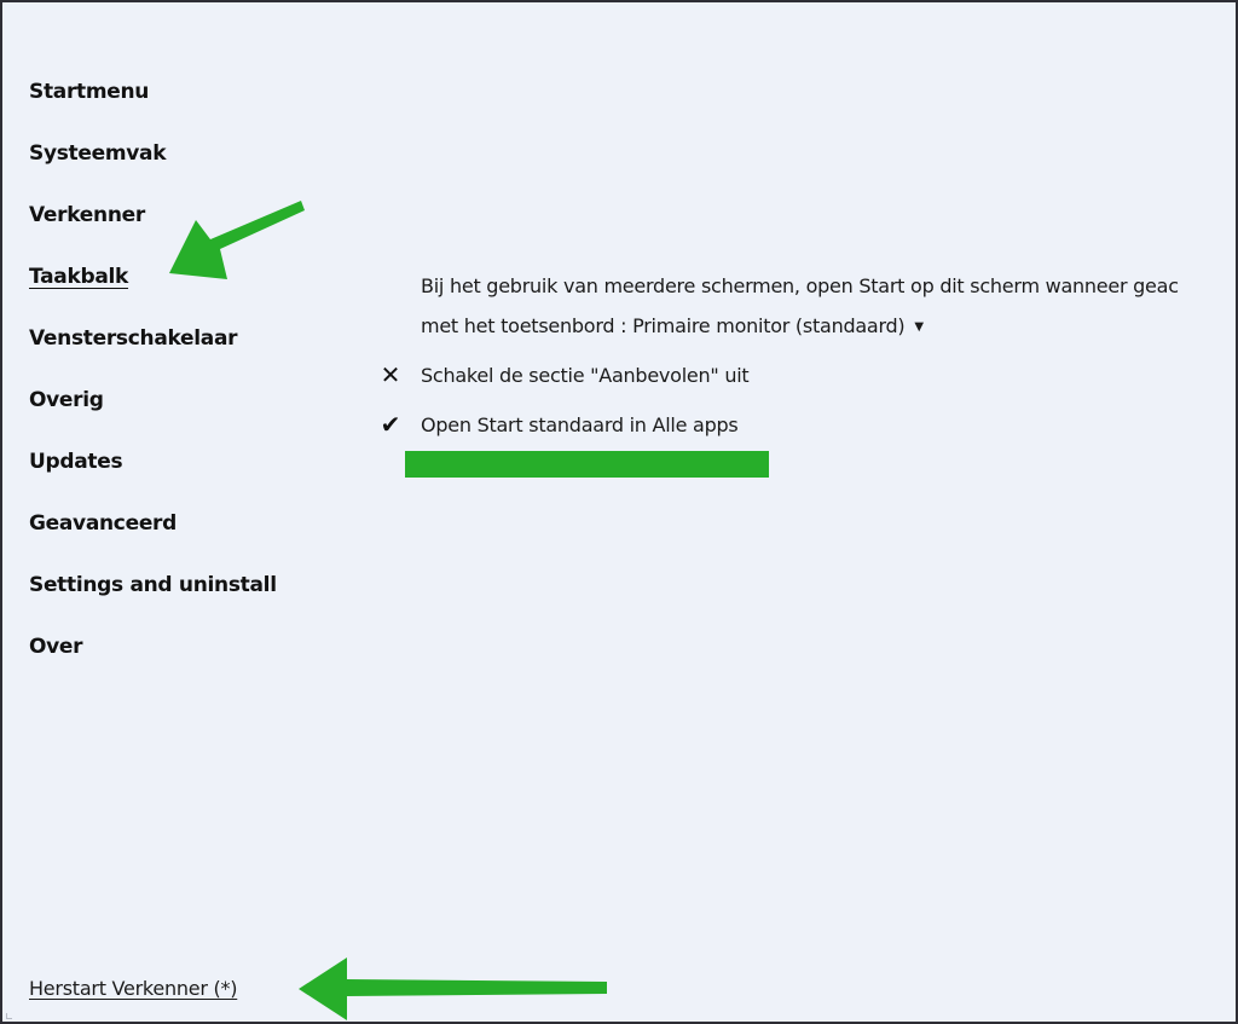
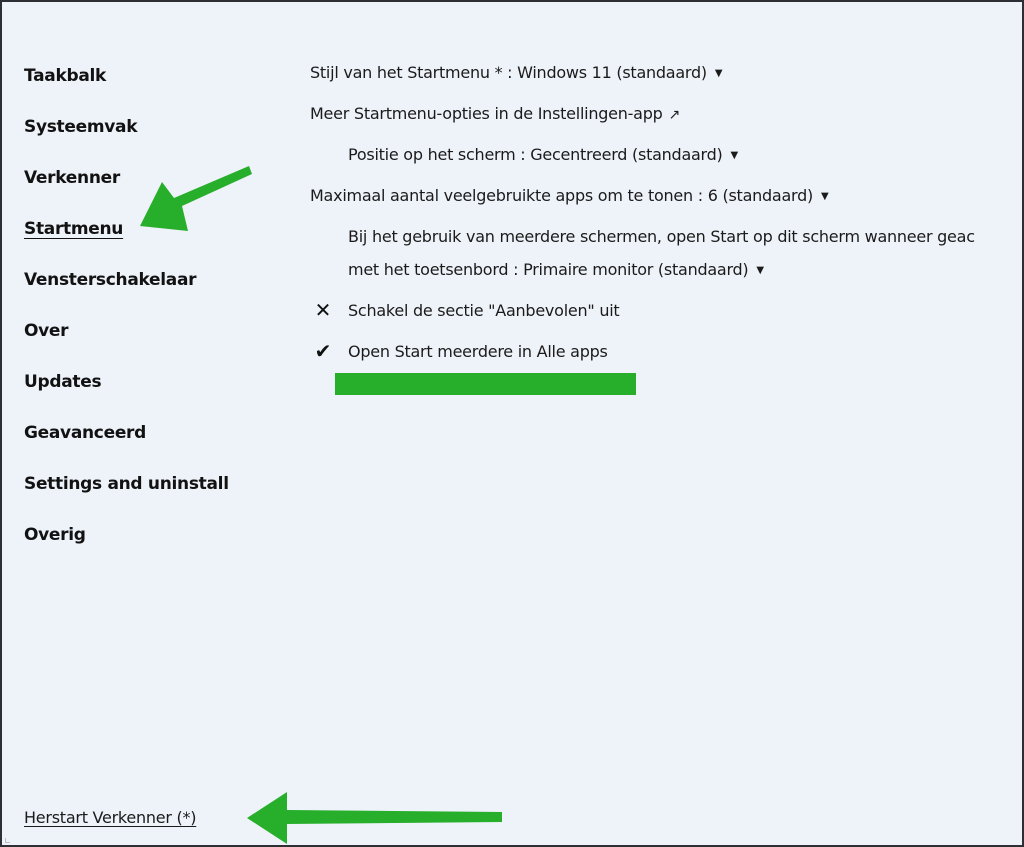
- Startmenu
+ Taakbalk
  Systeemvak
  Verkenner
- Taakbalk
+ Startmenu
  Vensterschakelaar
- Overig
+ Over
  Updates
  Geavanceerd
  Settings and uninstall
- Over
+ Overig
+ Stijl van het Startmenu * : Windows 11 (standaard) ▼
+ Meer Startmenu-opties in de Instellingen-app ↗
+ Positie op het scherm : Gecentreerd (standaard) ▼
+ Maximaal aantal veelgebruikte apps om te tonen : 6 (standaard) ▼
  Bij het gebruik van meerdere schermen, open Start op dit scherm wanneer geac
  met het toetsenbord : Primaire monitor (standaard) ▼
  ✕
  Schakel de sectie "Aanbevolen" uit
  ✔
- Open Start standaard in Alle apps
+ Open Start meerdere in Alle apps
  Herstart Verkenner (*)
